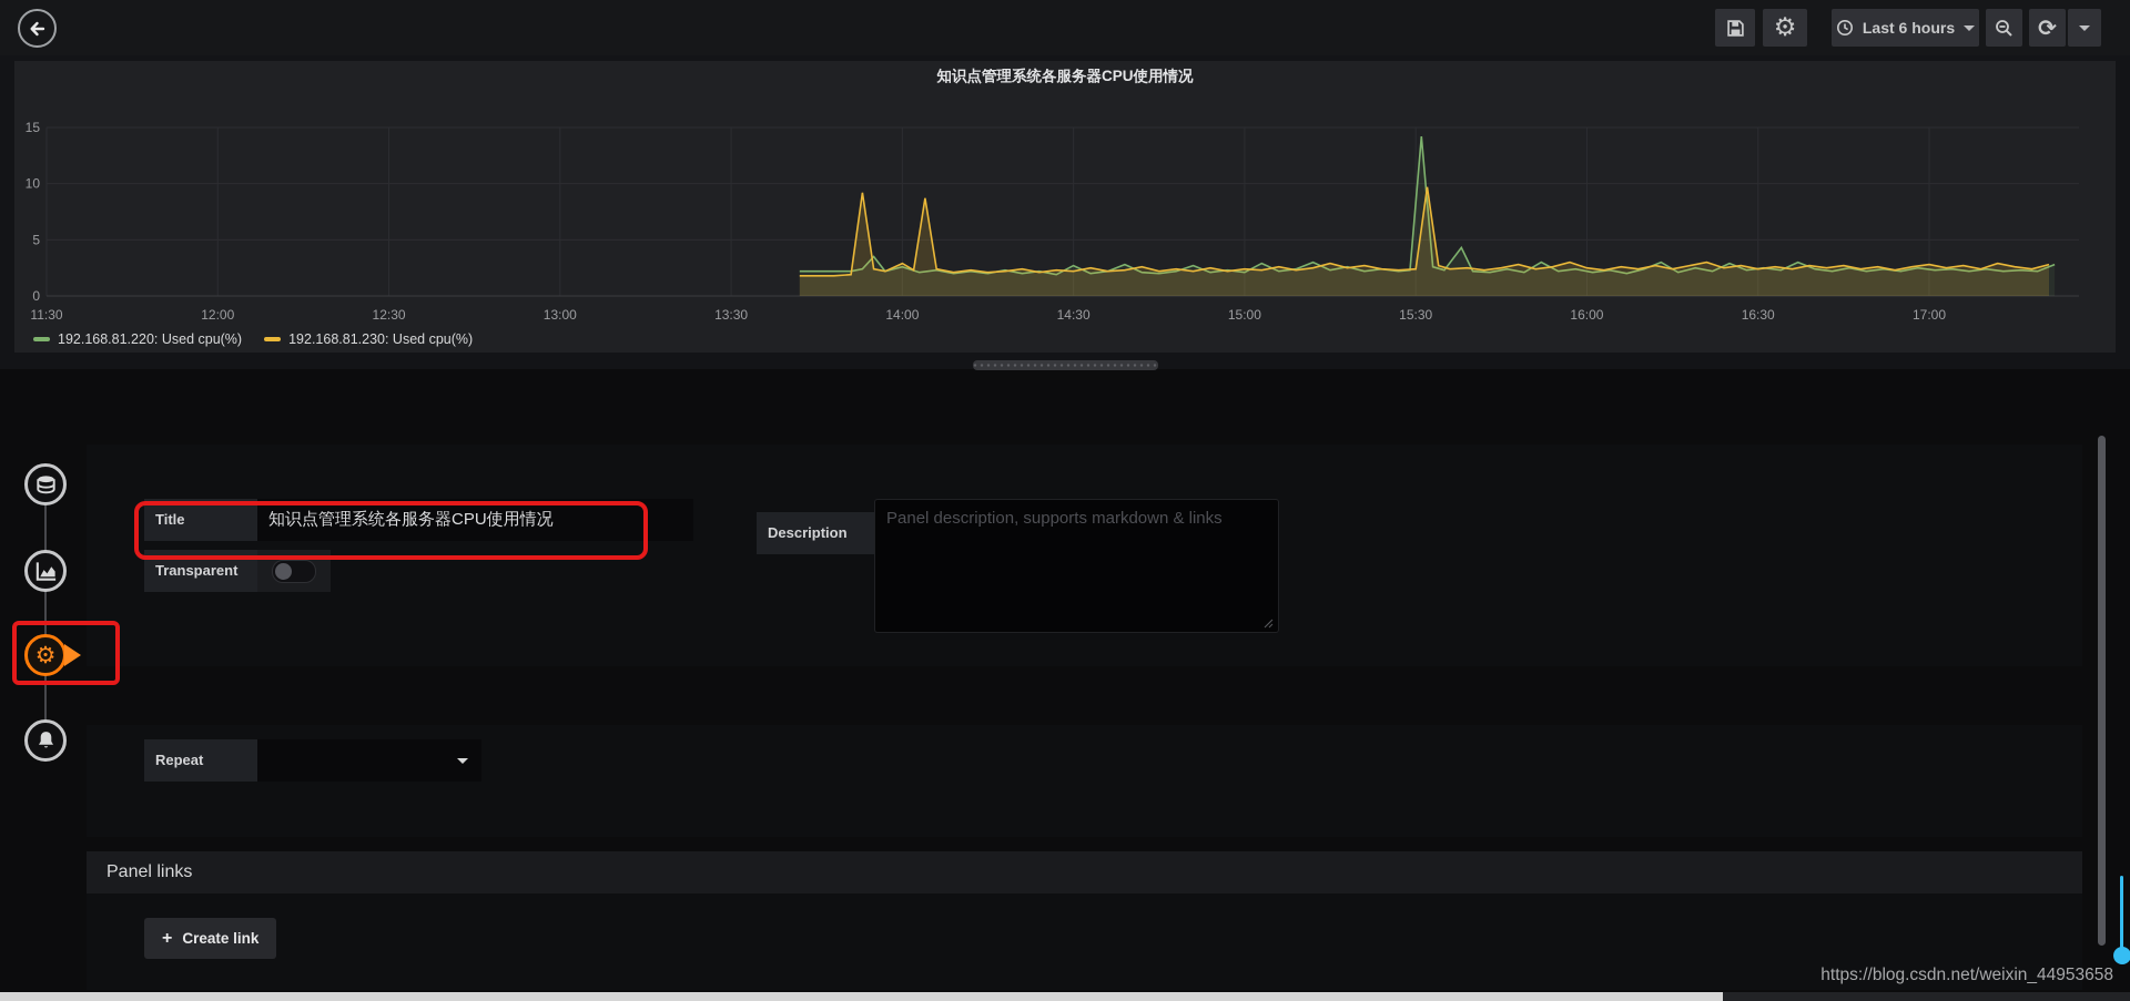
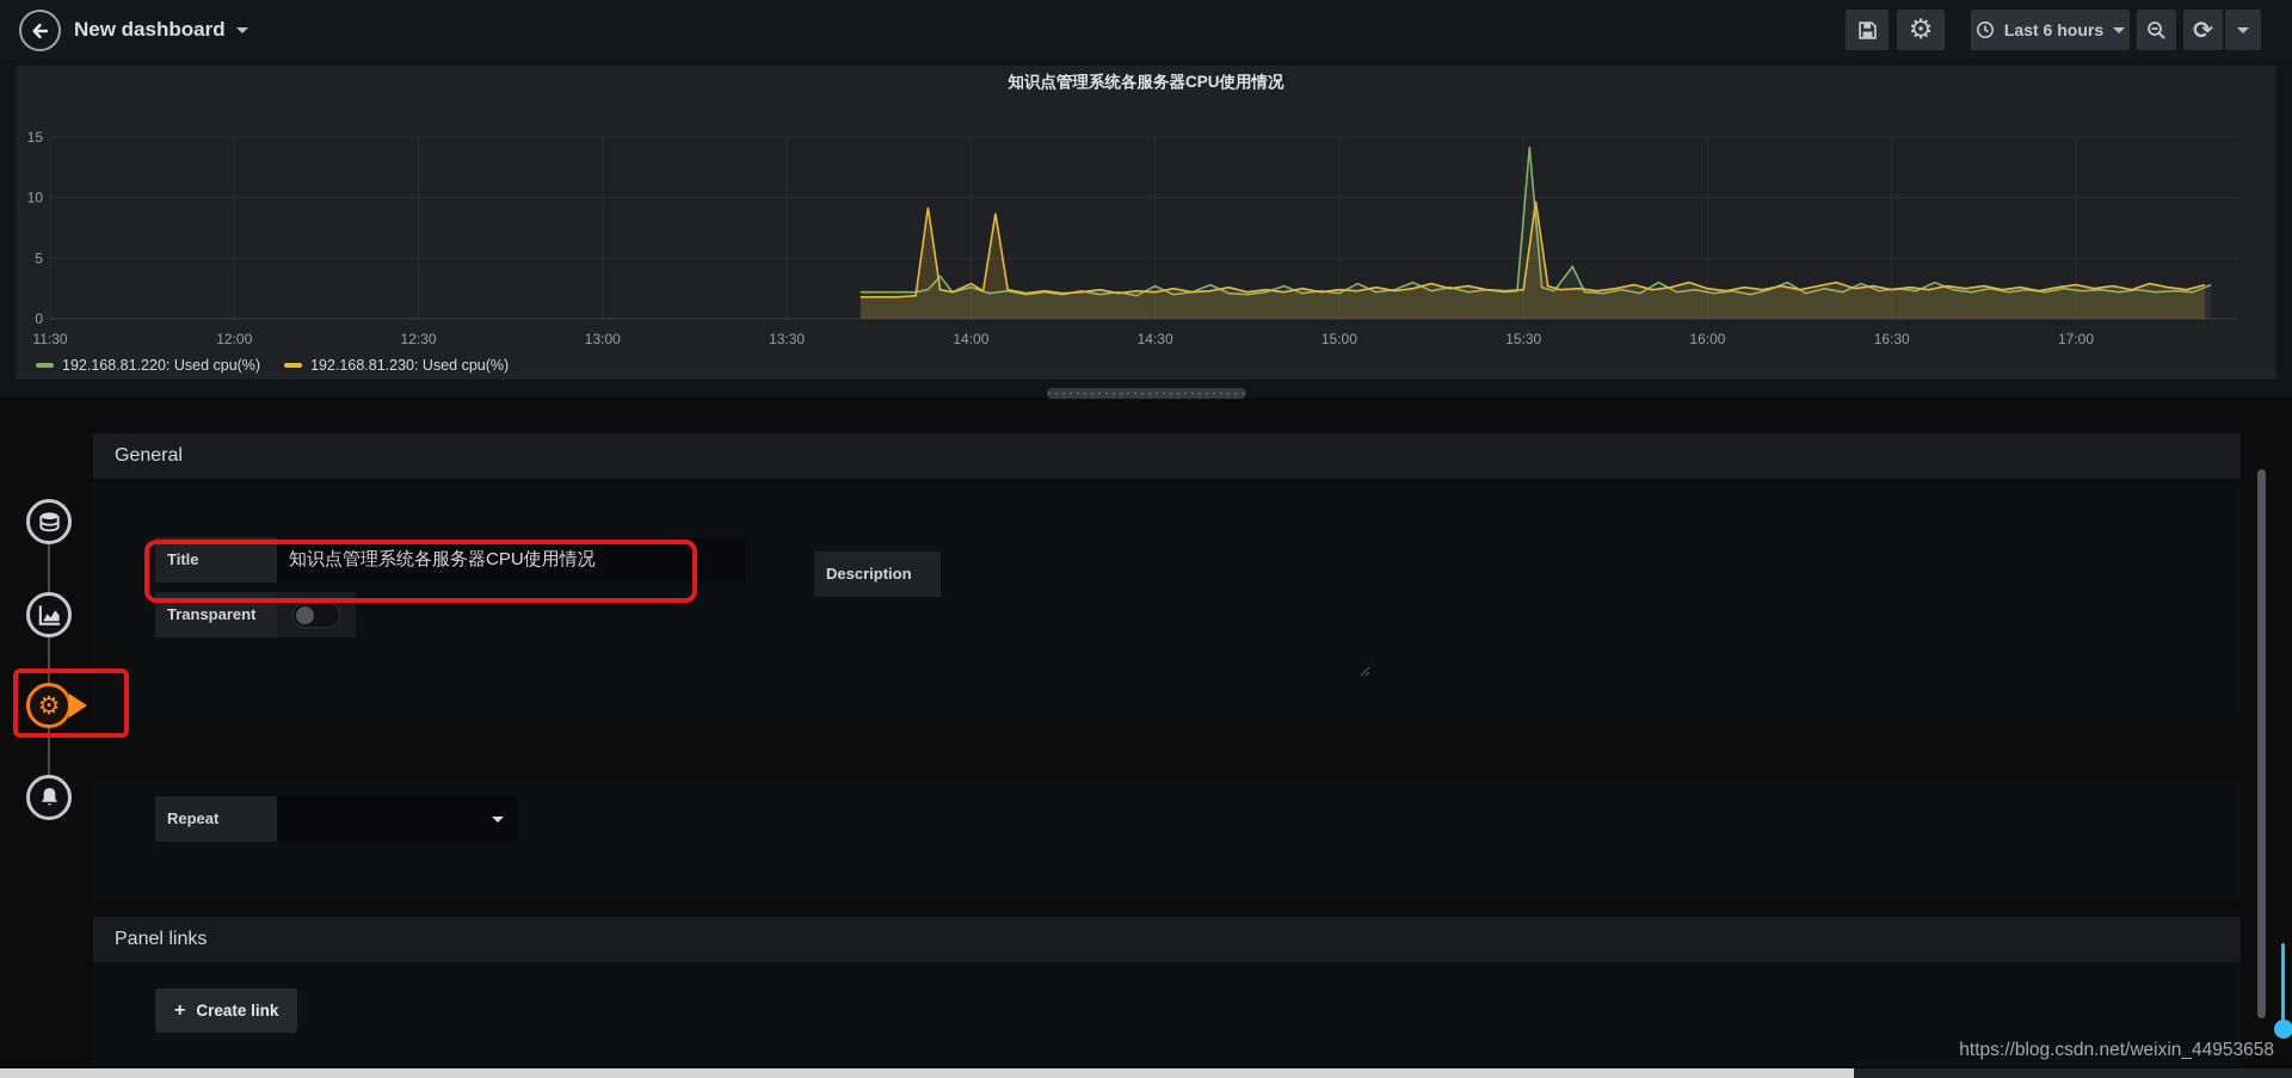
+ New dashboard
  ⚙
  Last 6 hours
  ⟳
  知识点管理系统各服务器CPU使用情况
  11:30
  12:00
  12:30
  13:00
  13:30
  14:00
  14:30
  15:00
  15:30
  16:00
  16:30
  17:00
  0
  5
  10
  15
  192.168.81.220: Used cpu(%)
  192.168.81.230: Used cpu(%)
  ⚙
+ General
  Title
  知识点管理系统各服务器CPU使用情况
  Transparent
  Description
- Panel description, supports markdown & links
  Repeat
  Panel links
  +
  Create link
  https://blog.csdn.net/weixin_44953658
